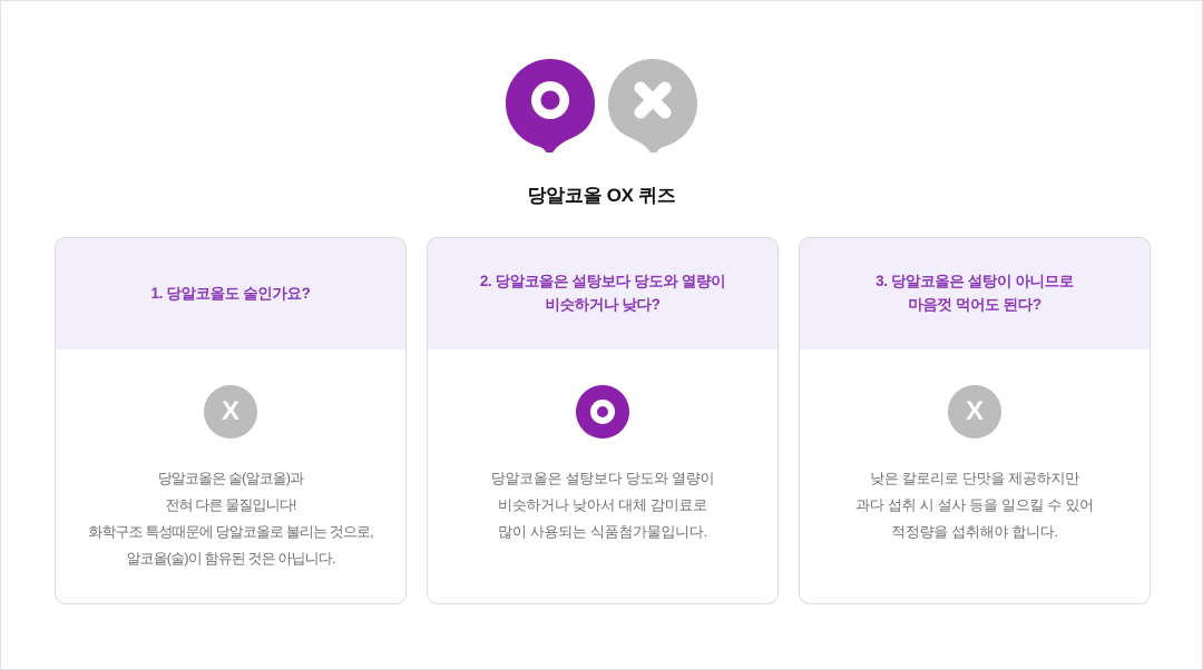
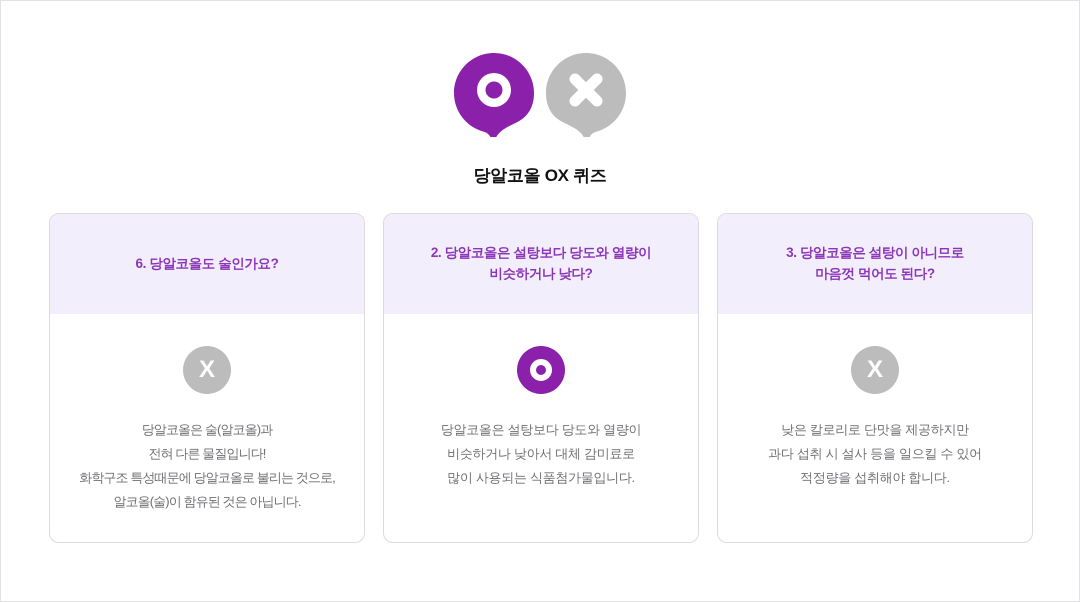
  당알코올 OX 퀴즈
- 1. 당알코올도 술인가요?
+ 6. 당알코올도 술인가요?
  X
  당알코올은 술(알코올)과
  전혀 다른 물질입니다!
  화학구조 특성때문에 당알코올로 불리는 것으로,
  알코올(술)이 함유된 것은 아닙니다.
  2. 당알코올은 설탕보다 당도와 열량이
  비슷하거나 낮다?
  당알코올은 설탕보다 당도와 열량이
  비슷하거나 낮아서 대체 감미료로
  많이 사용되는 식품첨가물입니다.
  3. 당알코올은 설탕이 아니므로
  마음껏 먹어도 된다?
  X
  낮은 칼로리로 단맛을 제공하지만
  과다 섭취 시 설사 등을 일으킬 수 있어
  적정량을 섭취해야 합니다.
